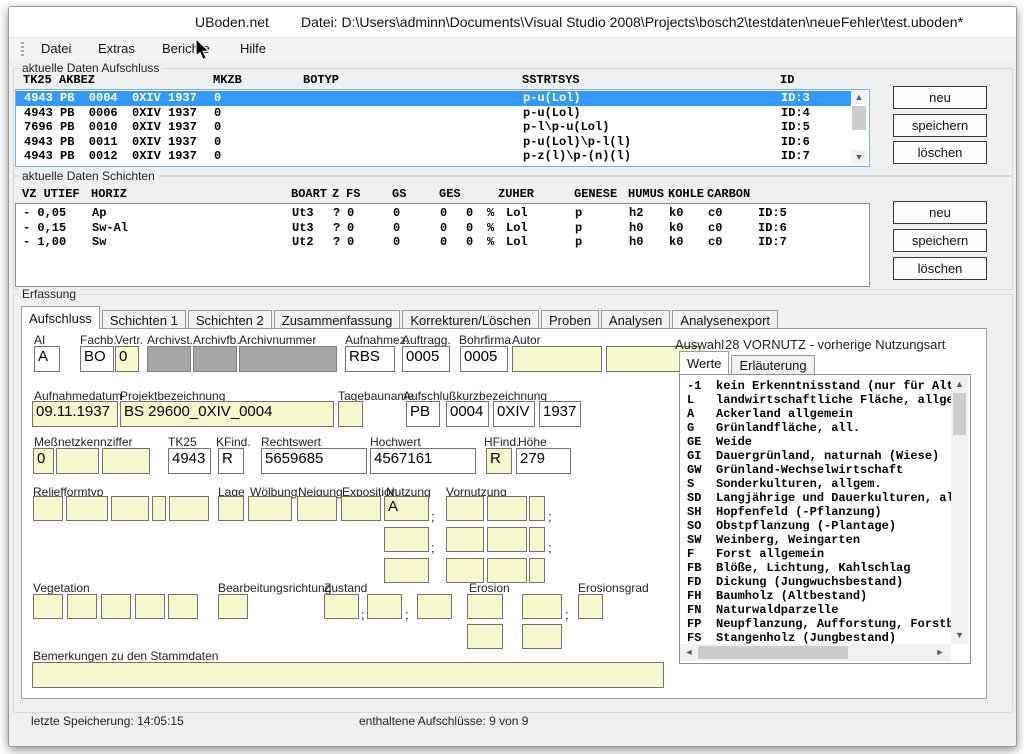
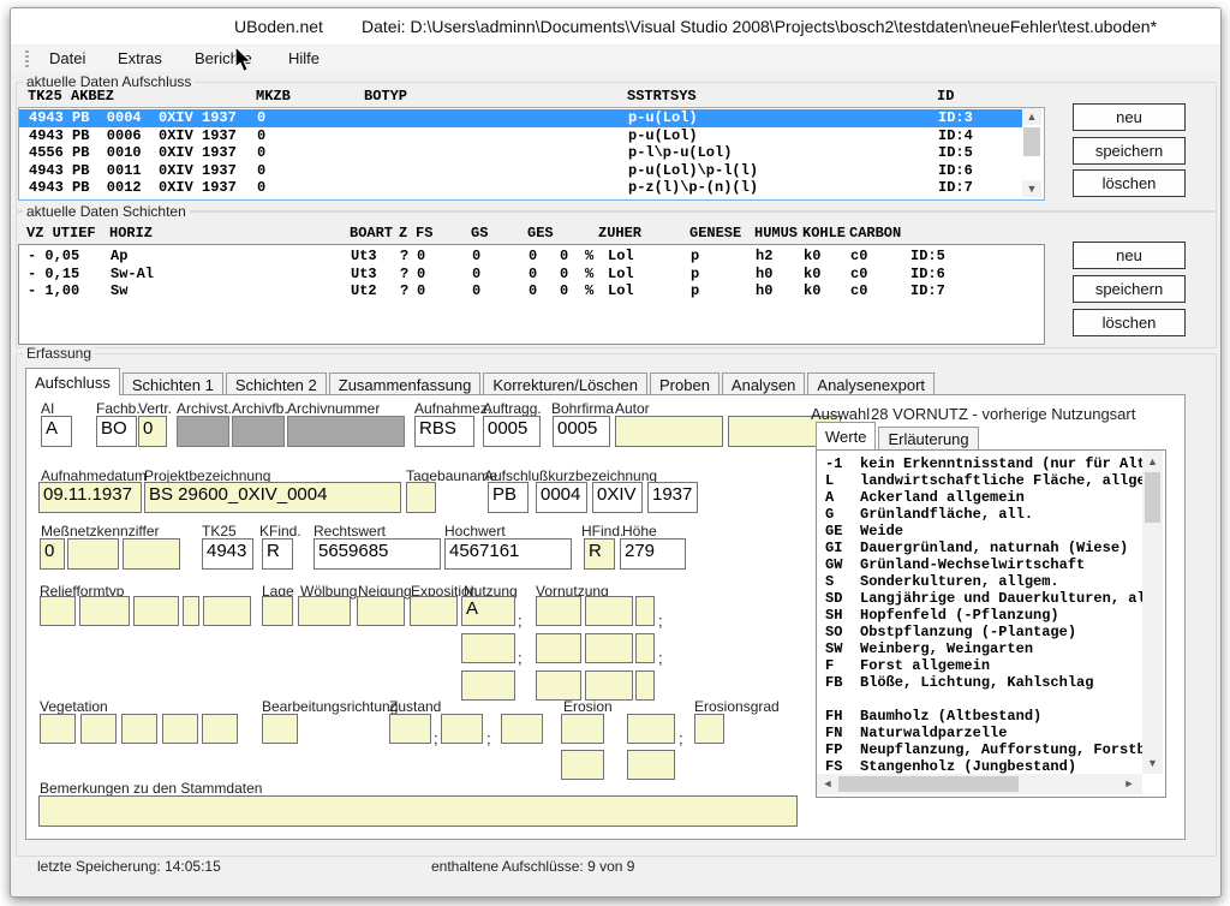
  UBoden.net
  Datei: D:\Users\adminn\Documents\Visual Studio 2008\Projects\bosch2\testdaten\neueFehler\test.uboden*
  Datei
  Extras
  Berich
  Hilfe
  aktuelle Daten Aufschluss
  TK25 AKBEZ
  MKZB
  BOTYP
  SSTRTSYS
  ID
  4943 PB 0004 0XIV 1937
  0
  p-u(Lol)
  ID:3
  4943 PB 0006 0XIV 1937
  0
  p-u(Lol)
  ID:4
- 7696 PB 0010 0XIV 1937
+ 4556 PB 0010 0XIV 1937
  0
  p-l\p-u(Lol)
  ID:5
  4943 PB 0011 0XIV 1937
  0
  p-u(Lol)\p-l(l)
  ID:6
  4943 PB 0012 0XIV 1937
  0
  p-z(l)\p-(n)(l)
  ID:7
  ▲
  ▼
  neu
  speichern
  löschen
  aktuelle Daten Schichten
  VZ UTIEF
  HORIZ
  BOART
  Z
  FS
  GS
  GES
  ZUHER
  GENESE
  HUMUS
  KOHLE
  CARBON
  - 0,05
  Ap
  Ut3
  ?
  0
  0
  0
  0
  %
  Lol
  p
  h2
  k0
  c0
  ID:5
  - 0,15
  Sw-Al
  Ut3
  ?
  0
  0
  0
  0
  %
  Lol
  p
  h0
  k0
  c0
  ID:6
  - 1,00
  Sw
  Ut2
  ?
  0
  0
  0
  0
  %
  Lol
  p
  h0
  k0
  c0
  ID:7
  neu
  speichern
  löschen
  Erfassung
  Aufschluss
  Schichten 1
  Schichten 2
  Zusammenfassung
  Korrekturen/Löschen
  Proben
  Analysen
  Analysenexport
  AI
  Fachb.
  Vertr.
  Archivst.
  Archivfb.
  Archivnummer
  Aufnahmez.
  Auftragg.
  Bohrfirma
  Autor
  Aufnahmedatum
  Projektbezeichnung
  Tagebauname
  Aufschlußkurzbezeichnung
  Meßnetzkennziffer
  TK25
  KFind.
  Rechtswert
  Hochwert
  HFind.
  Höhe
  Reliefformtyp
  Lage
  Wölbung
  Neigung
  Exposition
  Nutzung
  Vornutzung
  Vegetation
  Bearbeitungsrichtung
  Zustand
  Erosion
  Erosionsgrad
  Bemerkungen zu den Stammdaten
  A
  BO
  0
  RBS
  0005
  0005
  09.11.1937
  BS 29600_0XIV_0004
  PB
  0004
  0XIV
  1937
  0
  4943
  R
  5659685
  4567161
  R
  279
  A
  ;
  ;
  ;
  ;
  ;
  ;
  ;
  Auswahl
  28 VORNUTZ - vorherige Nutzungsart
  Werte
  Erläuterung
  -1
  kein Erkenntnisstand (nur für Al
  L
  landwirtschaftliche Fläche, allg
  A
  Ackerland allgemein
  G
  Grünlandfläche, all.
  GE
  Weide
  GI
  Dauergrünland, naturnah (Wiese)
  GW
  Grünland-Wechselwirtschaft
  S
  Sonderkulturen, allgem.
  SD
  Langjährige und Dauerkulturen, a
  SH
  Hopfenfeld (-Pflanzung)
  SO
  Obstpflanzung (-Plantage)
  SW
  Weinberg, Weingarten
  F
  Forst allgemein
  FB
  Blöße, Lichtung, Kahlschlag
- FD
- Dickung (Jungwuchsbestand)
  FH
  Baumholz (Altbestand)
  FN
  Naturwaldparzelle
  FP
  Neupflanzung, Aufforstung, Forst
  FS
  Stangenholz (Jungbestand)
  ▲
  ▼
  ◄
  ►
  letzte Speicherung: 14:05:15
  enthaltene Aufschlüsse: 9 von 9
